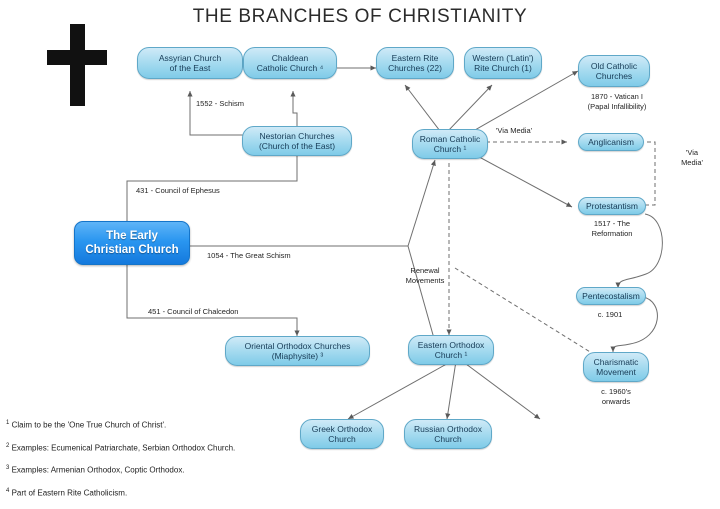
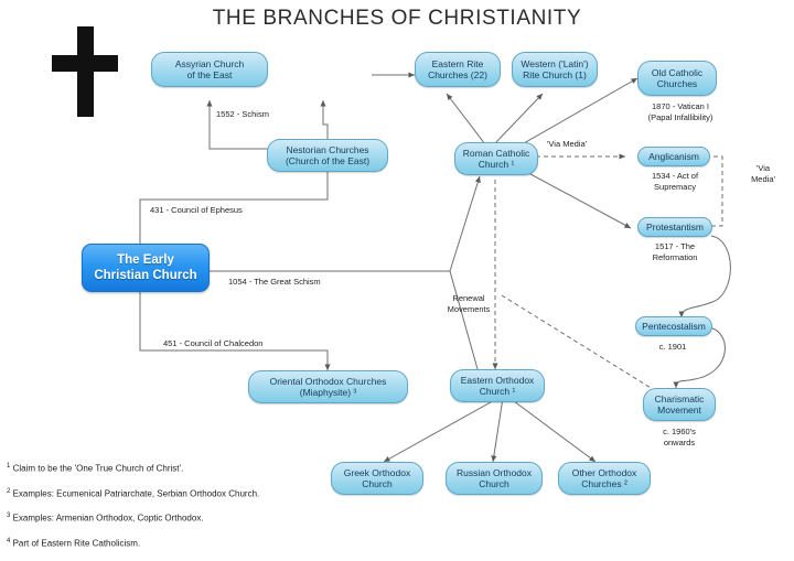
  THE BRANCHES OF CHRISTIANITY
  Assyrian Church
  of the East
- Chaldean
- Catholic Church ⁴
  Eastern Rite
  Churches (22)
  Western ('Latin')
  Rite Church (1)
  Old Catholic
  Churches
  Nestorian Churches
  (Church of the East)
  Roman Catholic
  Church ¹
  Anglicanism
  Protestantism
  The Early
  Christian Church
  Pentecostalism
  Oriental Orthodox Churches
  (Miaphysite) ³
  Eastern Orthodox
  Church ¹
  Charismatic
  Movement
  Greek Orthodox
  Church
  Russian Orthodox
  Church
+ Other Orthodox
+ Churches ²
  1552 - Schism
  431 - Council of Ephesus
  1054 - The Great Schism
  451 - Council of Chalcedon
  1870 - Vatican I
  (Papal Infallibility)
  'Via Media'
  'Via
  Media'
+ 1534 - Act of
+ Supremacy
  1517 - The
  Reformation
  c. 1901
  c. 1960's
  onwards
  Renewal
  Movements
  Claim to be the 'One True Church of Christ'.
  Examples: Ecumenical Patriarchate, Serbian Orthodox Church.
  Examples: Armenian Orthodox, Coptic Orthodox.
  Part of Eastern Rite Catholicism.
